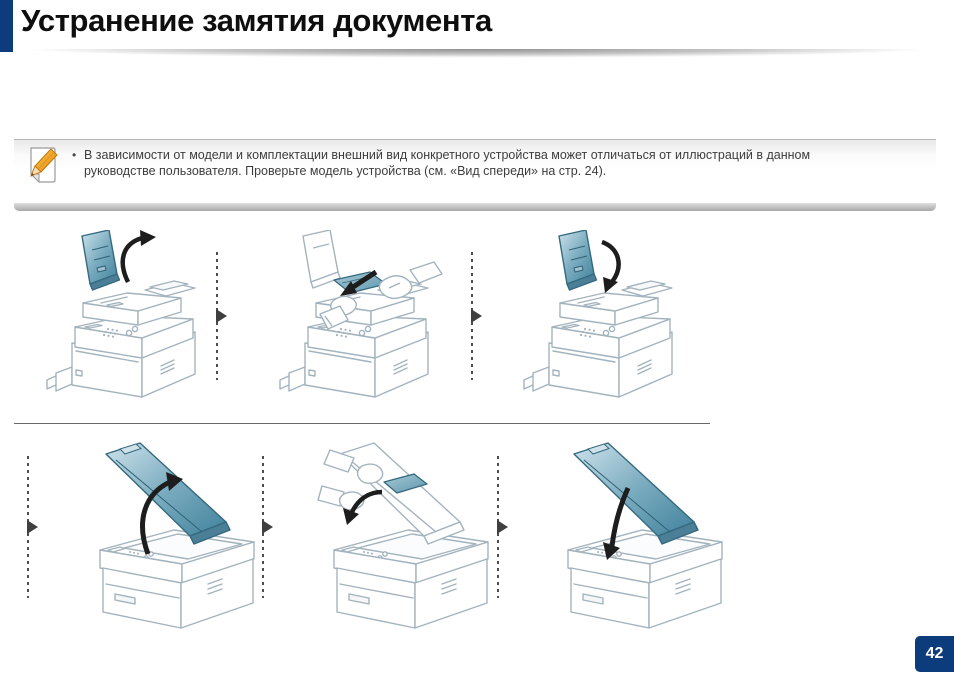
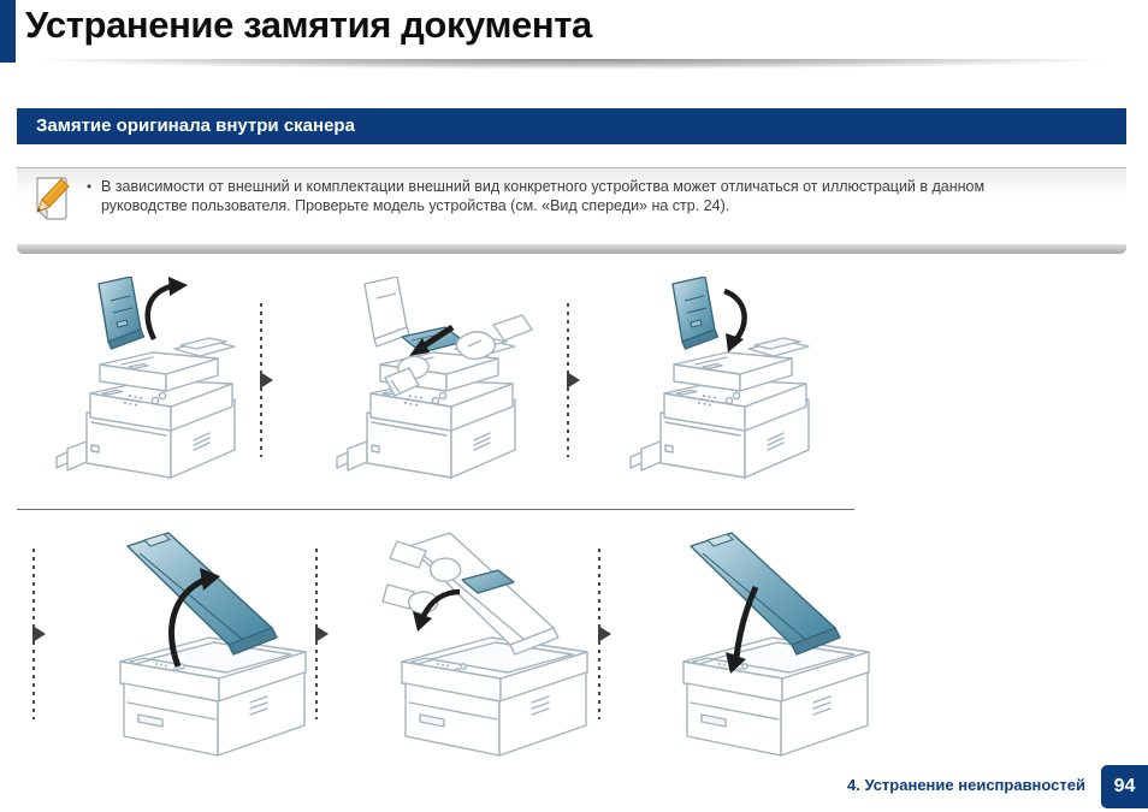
  Устранение замятия документа
+ Замятие оригинала внутри сканера
- В зависимости от модели и комплектации внешний вид конкретного устройства может отличаться от иллюстраций в данном руководстве пользователя. Проверьте модель устройства (см. «Вид спереди» на стр. 24).
+ В зависимости от внешний и комплектации внешний вид конкретного устройства может отличаться от иллюстраций в данном руководстве пользователя. Проверьте модель устройства (см. «Вид спереди» на стр. 24).
+ 4. Устранение неисправностей
- 42
+ 94
